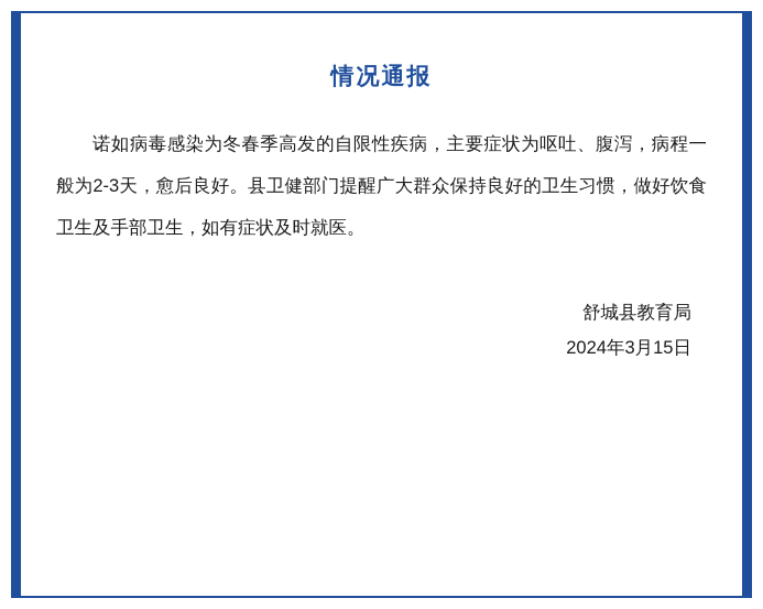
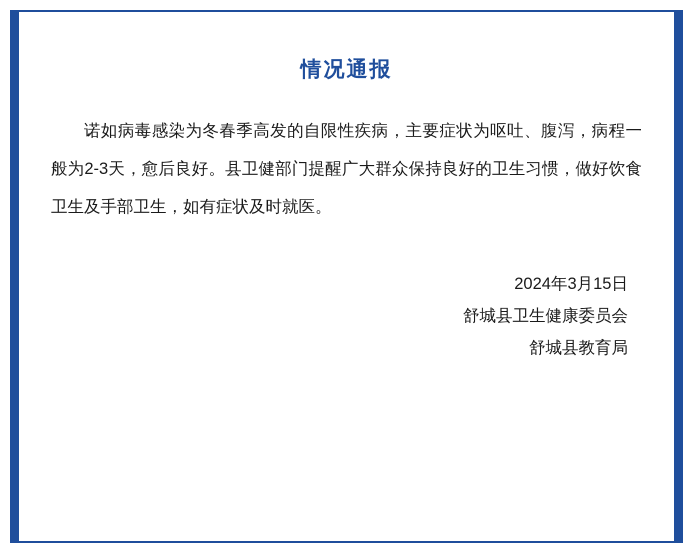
  情况通报
  诺如病毒感染为冬春季高发的自限性疾病，主要症状为呕吐、腹泻，病程一般为2-3天，愈后良好。县卫健部门提醒广大群众保持良好的卫生习惯，做好饮食卫生及手部卫生，如有症状及时就医。
- 舒城县教育局
+ 2024年3月15日
+ 舒城县卫生健康委员会
- 2024年3月15日
+ 舒城县教育局
